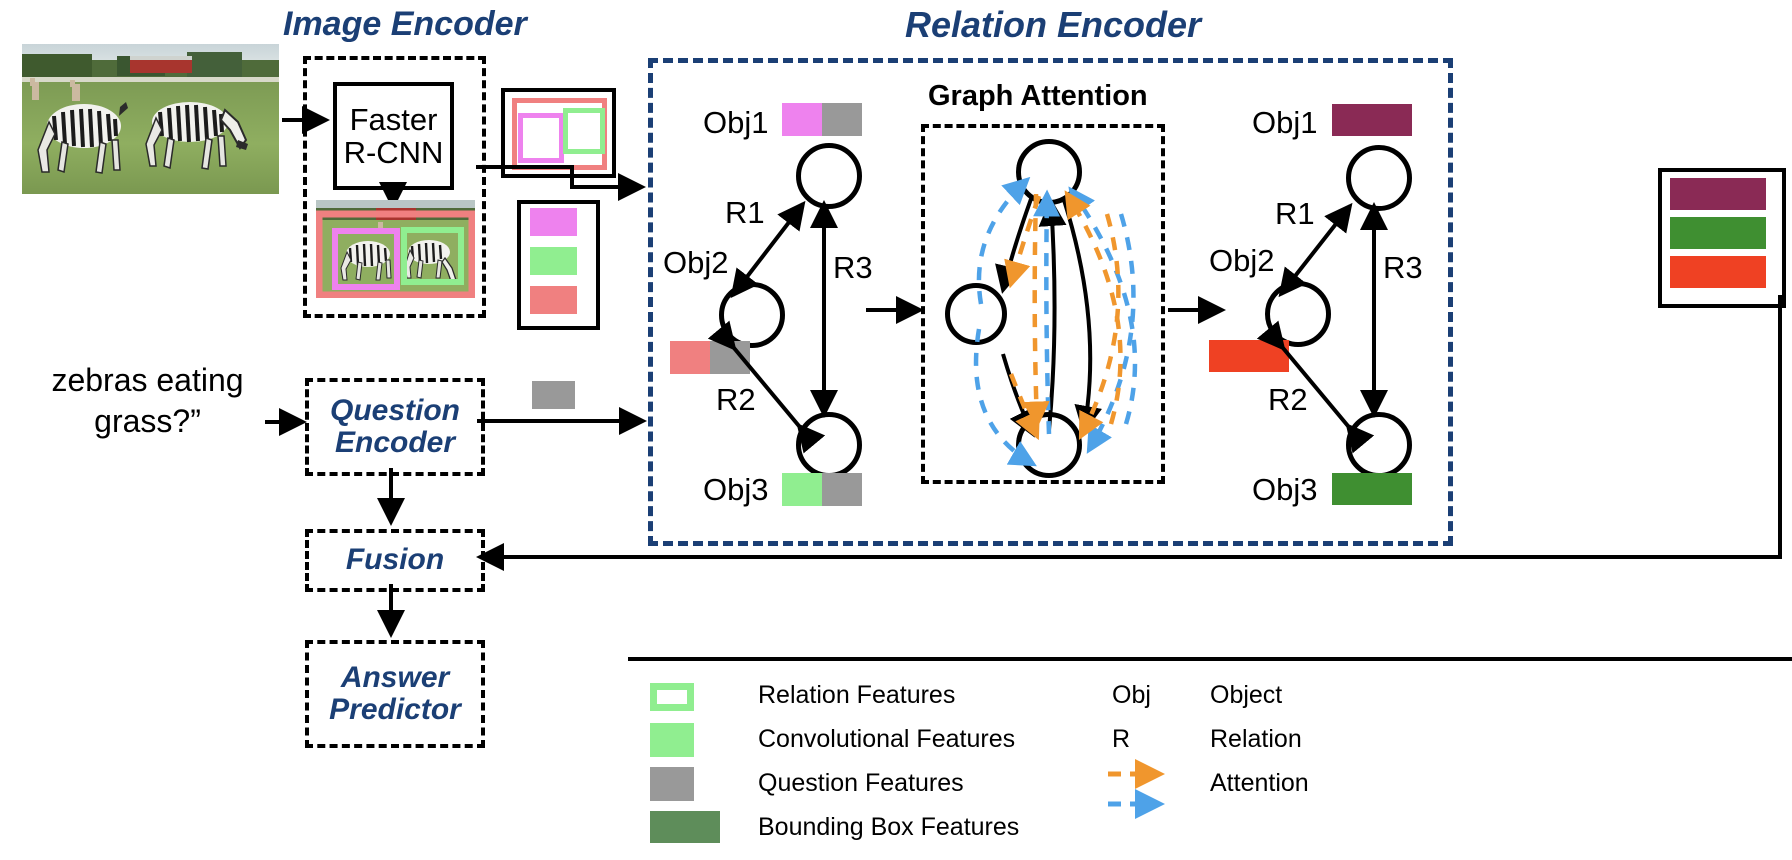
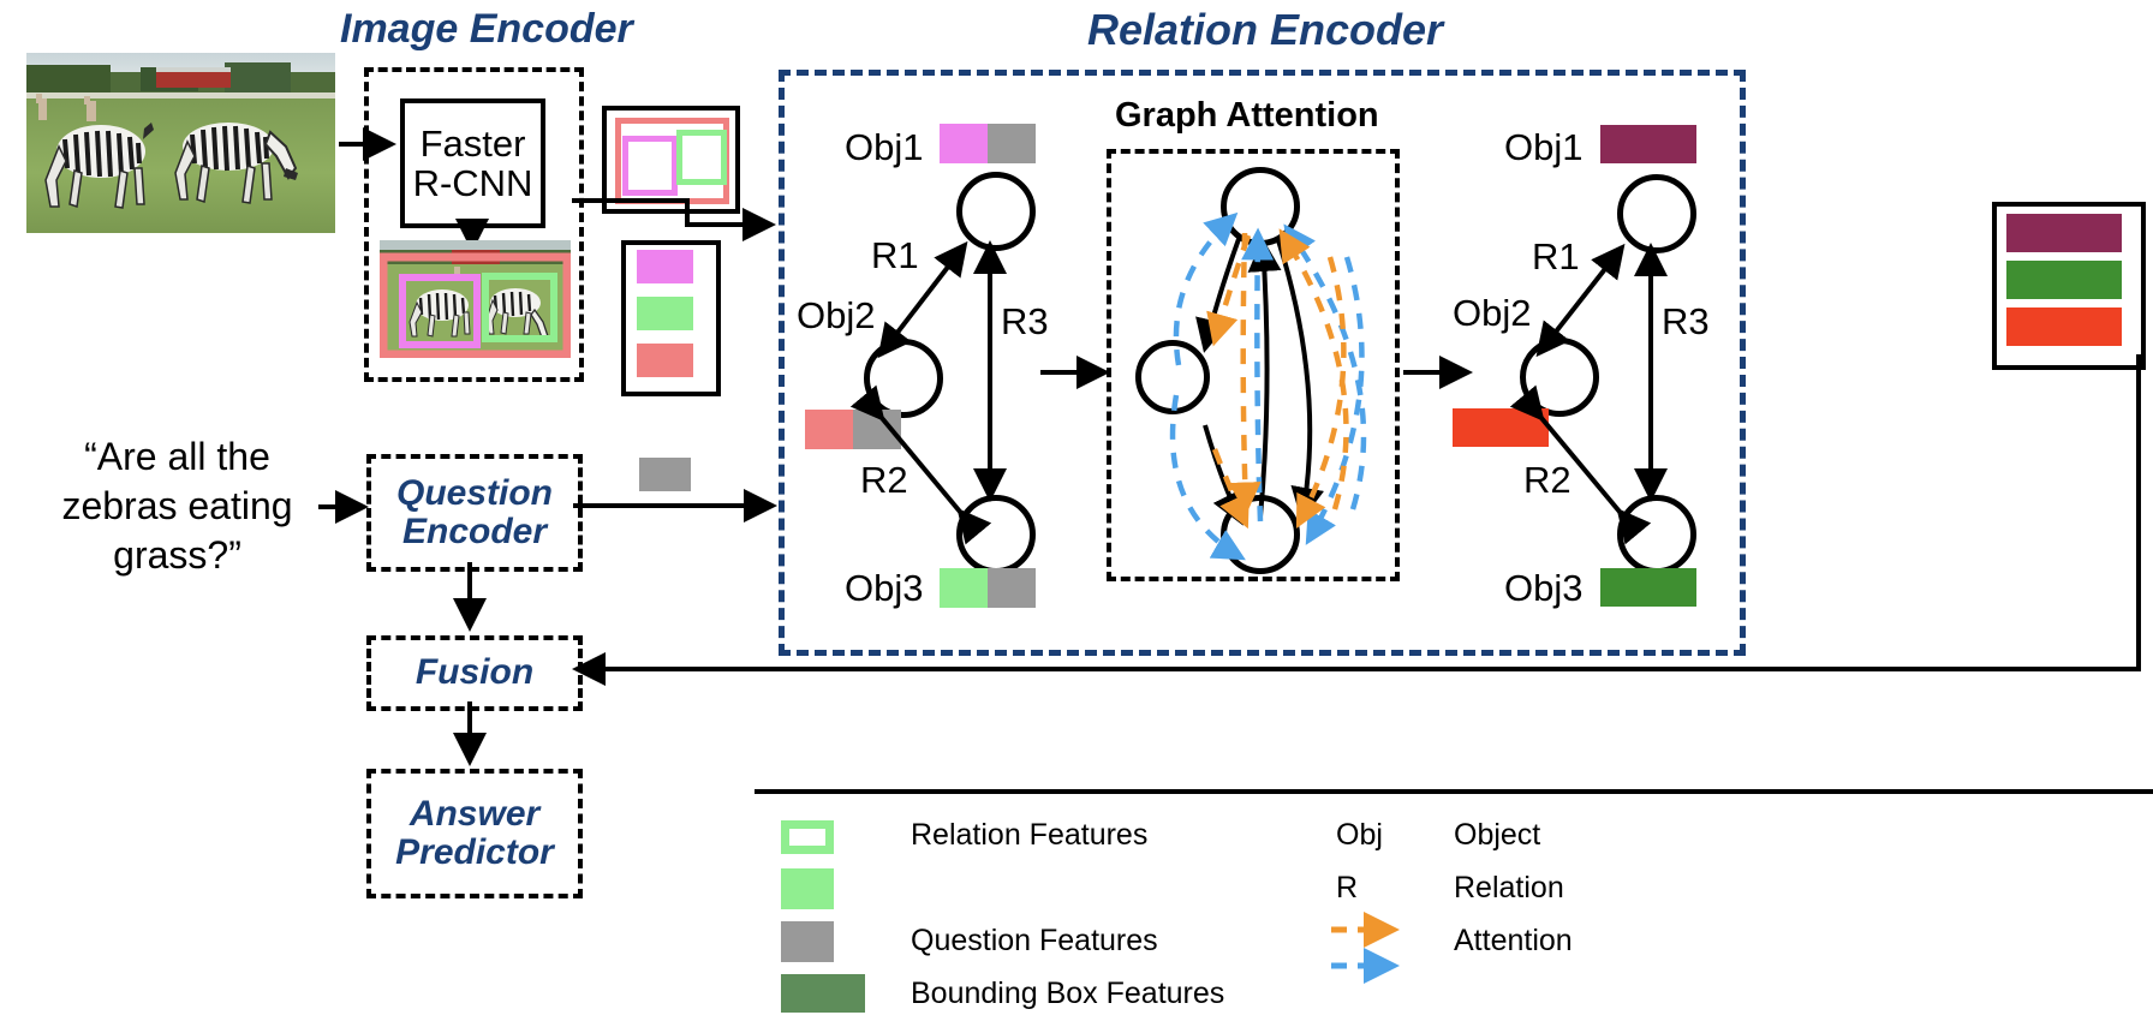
  Image Encoder
  Faster
  R-CNN
+ “Are all the
  zebras eating
  grass?”
  Question
  Encoder
  Fusion
  Answer
  Predictor
  Relation Encoder
  Graph Attention
  Obj1
  Obj2
  Obj3
  R1
  R3
  R2
  Obj1
  Obj2
  Obj3
  R1
  R3
  R2
  Relation Features
- Convolutional Features
  Question Features
  Bounding Box Features
  Obj
  R
  Object
  Relation
  Attention
